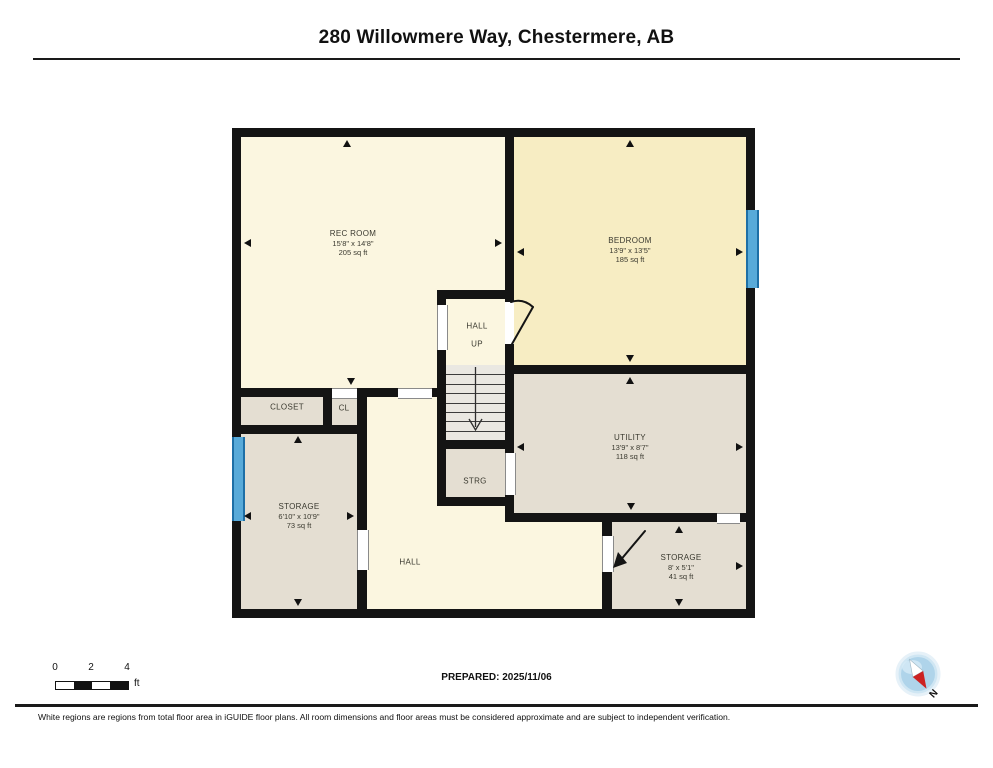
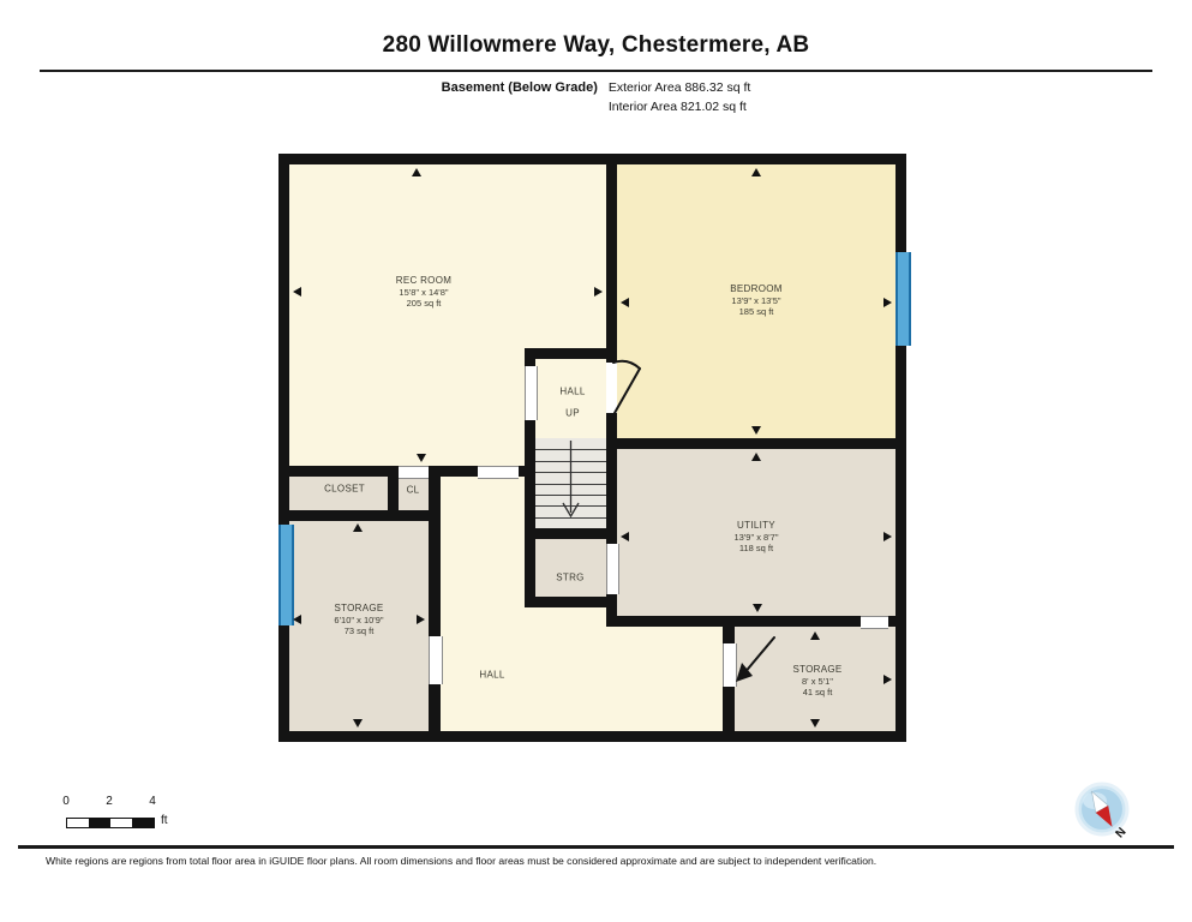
  280 Willowmere Way, Chestermere, AB
+ Basement (Below Grade)
+ Exterior Area 886.32 sq ft
+ Interior Area 821.02 sq ft
  REC ROOM
  15'8" x 14'8"
  205 sq ft
  BEDROOM
  13'9" x 13'5"
  185 sq ft
  HALL
  UP
  CLOSET
  CL
  STORAGE
  6'10" x 10'9"
  73 sq ft
  UTILITY
  13'9" x 8'7"
  118 sq ft
  STRG
  HALL
  STORAGE
  8' x 5'1"
  41 sq ft
  0
  2
  4
  ft
- PREPARED: 2025/11/06
  White regions are regions from total floor area in iGUIDE floor plans. All room dimensions and floor areas must be considered approximate and are subject to independent verification.
